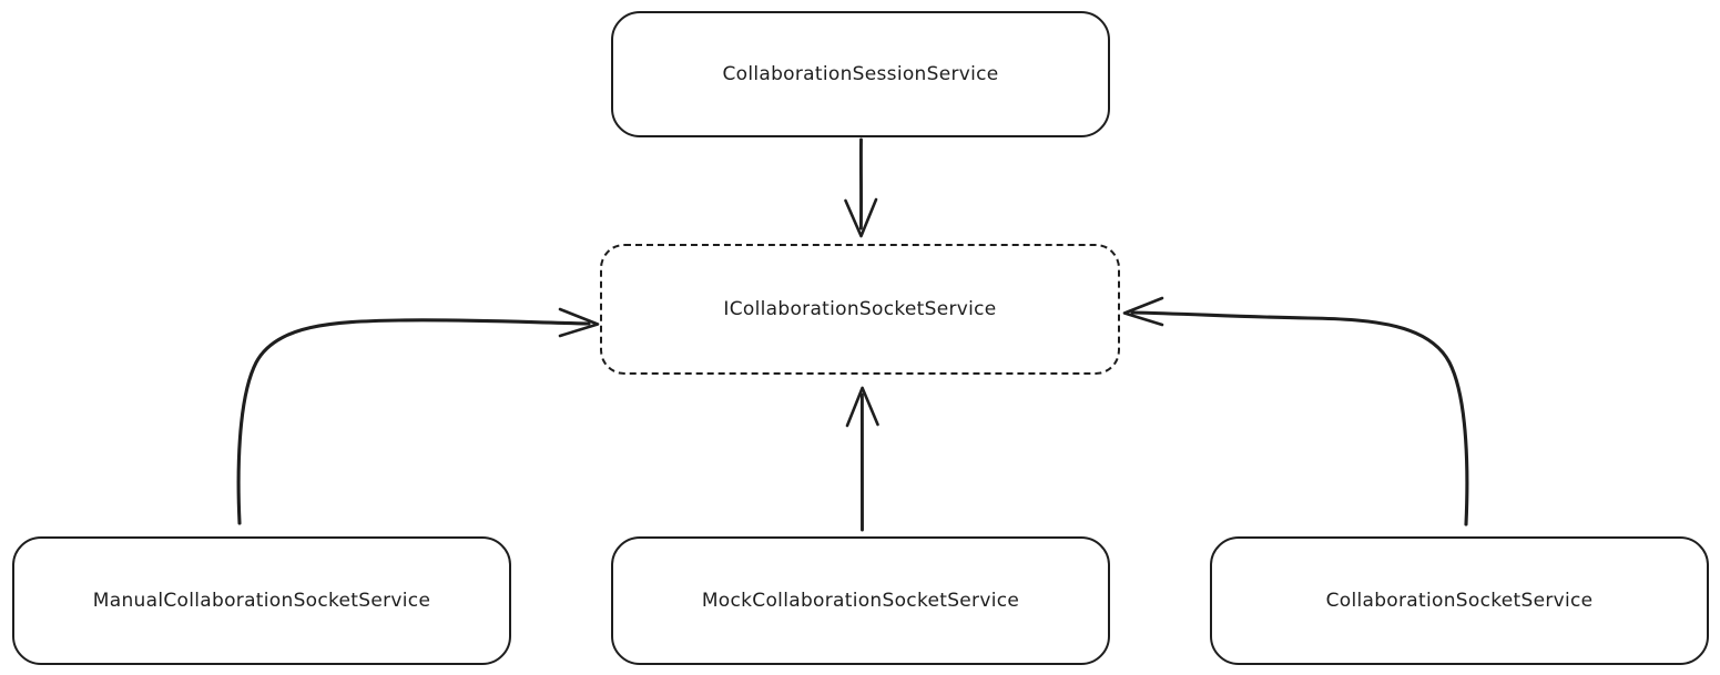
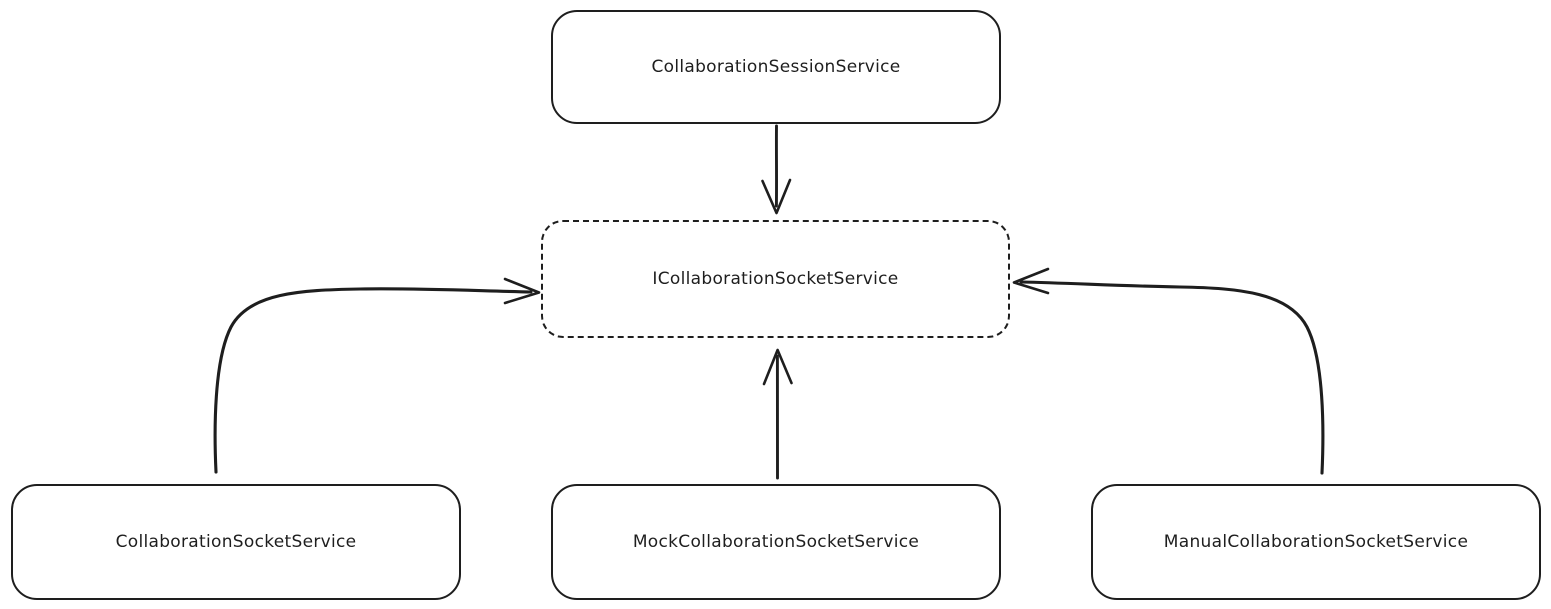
  CollaborationSessionService
  ICollaborationSocketService
- ManualCollaborationSocketService
+ CollaborationSocketService
  MockCollaborationSocketService
- CollaborationSocketService
+ ManualCollaborationSocketService
